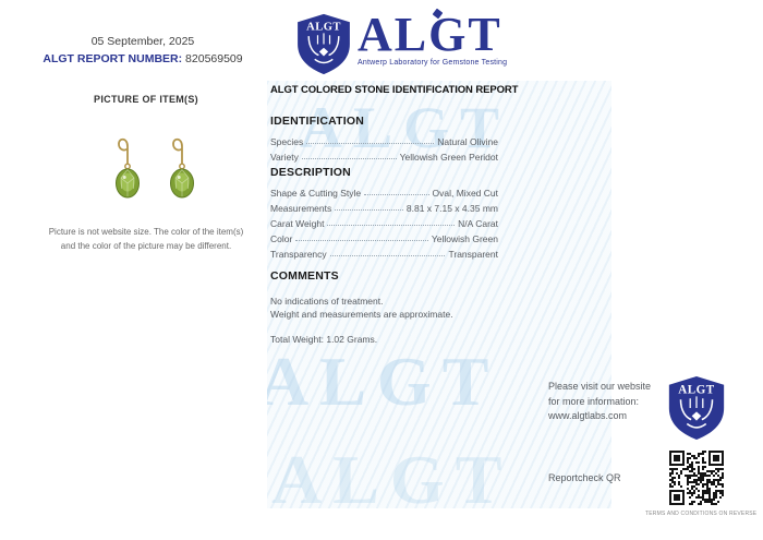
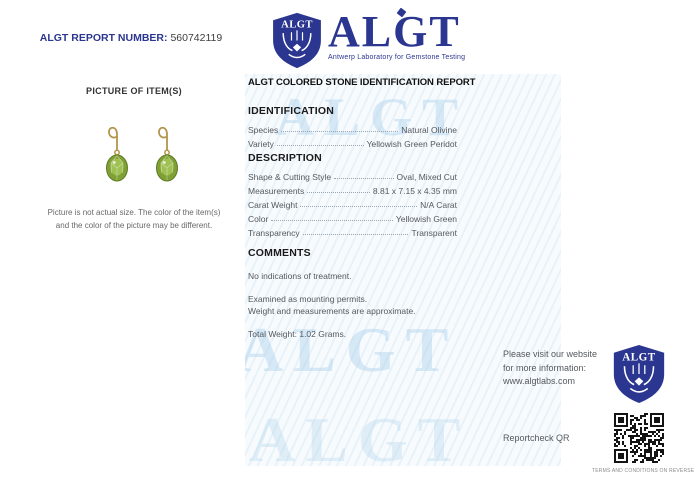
  ALGT
  ALGT
  ALGT
- 05 September, 2025
- ALGT REPORT NUMBER: 820569509
+ ALGT REPORT NUMBER: 560742119
  ALGT
  PICTURE OF ITEM(S)
- Picture is not website size. The color of the item(s)
+ Picture is not actual size. The color of the item(s)
  and the color of the picture may be different.
  ALGT COLORED STONE IDENTIFICATION REPORT
  IDENTIFICATION
  Species
  Natural Olivine
  Variety
  Yellowish Green Peridot
  DESCRIPTION
  Shape & Cutting Style
  Oval, Mixed Cut
  Measurements
  8.81 x 7.15 x 4.35 mm
  Carat Weight
  N/A Carat
  Color
  Yellowish Green
  Transparency
  Transparent
  COMMENTS
  No indications of treatment.
+ Examined as mounting permits.
  Weight and measurements are approximate.
  Total Weight: 1.02 Grams.
  Please visit our website
  for more information:
  www.algtlabs.com
  Reportcheck QR
